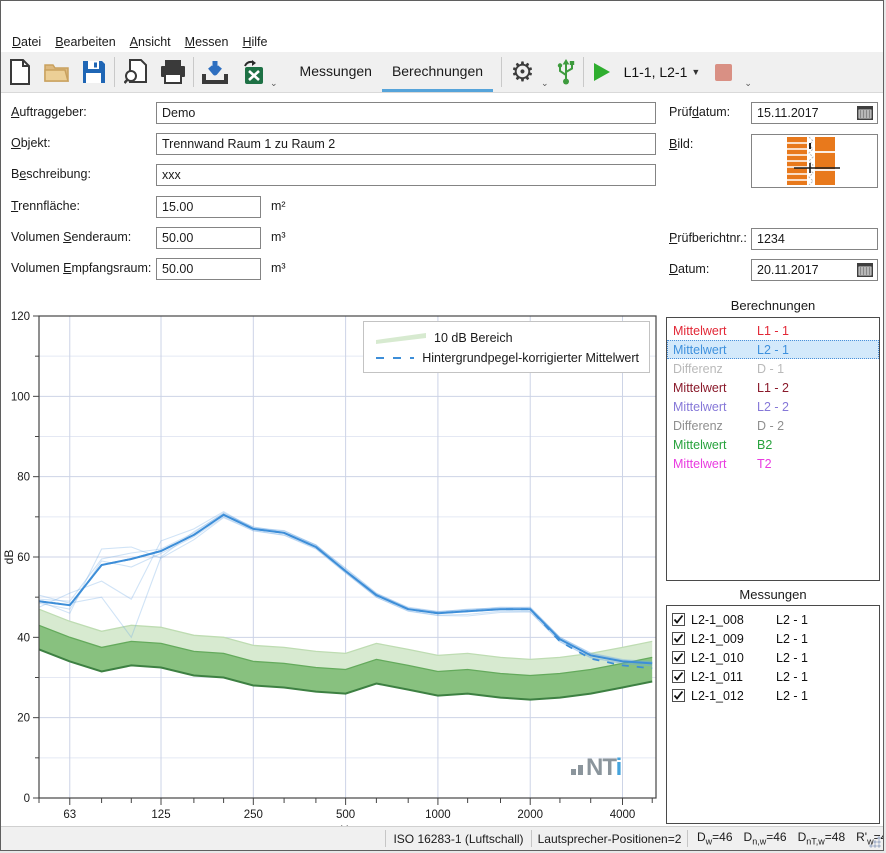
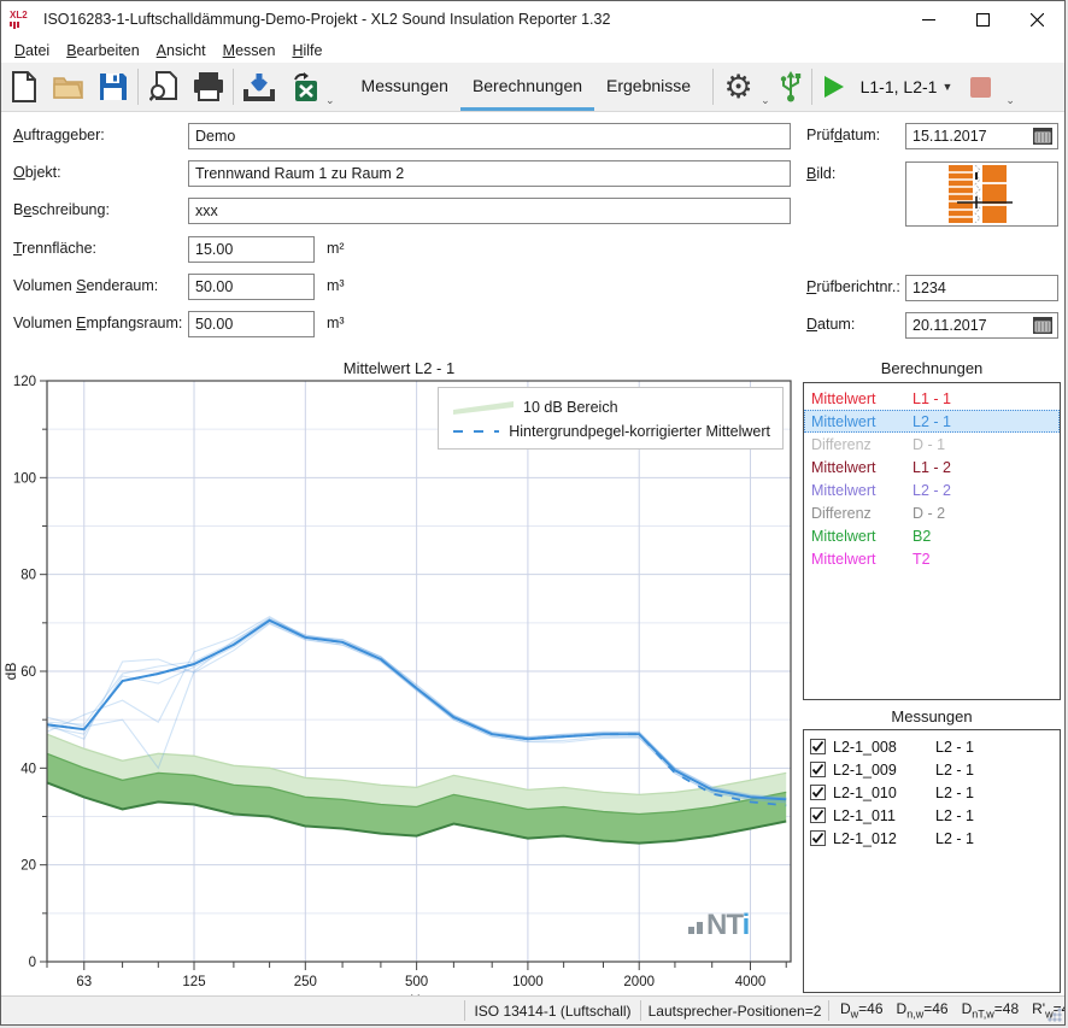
+ XL2
+ ISO16283-1-Luftschalldämmung-Demo-Projekt - XL2 Sound Insulation Reporter 1.32
  Datei
  Bearbeiten
  Ansicht
  Messen
  Hilfe
  ⌄
  Messungen
  Berechnungen
+ Ergebnisse
  ⚙
  ⌄
  L1-1, L2-1
  ▼
  ⌄
  Auftraggeber:
  Demo
  Objekt:
  Trennwand Raum 1 zu Raum 2
  Beschreibung:
  xxx
  Trennfläche:
  15.00
  m²
  Volumen Senderaum:
  50.00
  m³
  Volumen Empfangsraum:
  50.00
  m³
  Prüfdatum:
  15.11.2017
  Bild:
  Prüfberichtnr.:
  1234
  Datum:
  20.11.2017
+ Mittelwert L2 - 1
  0
  20
  40
  60
  80
  100
  120
  63
  125
  250
  500
  1000
  2000
  4000
  10 dB Bereich
  Hintergrundpegel-korrigierter Mittelwert
  NTi
  Berechnungen
  Mittelwert
  L1 - 1
  Mittelwert
  L2 - 1
  Differenz
  D - 1
  Mittelwert
  L1 - 2
  Mittelwert
  L2 - 2
  Differenz
  D - 2
  Mittelwert
  B2
  Mittelwert
  T2
  Messungen
  L2-1_008
  L2 - 1
  L2-1_009
  L2 - 1
  L2-1_010
  L2 - 1
  L2-1_011
  L2 - 1
  L2-1_012
  L2 - 1
- ISO 16283-1 (Luftschall)
+ ISO 13414-1 (Luftschall)
  Lautsprecher-Positionen=2
  Dw=46
  Dn,w=46
  DnT,w=48
